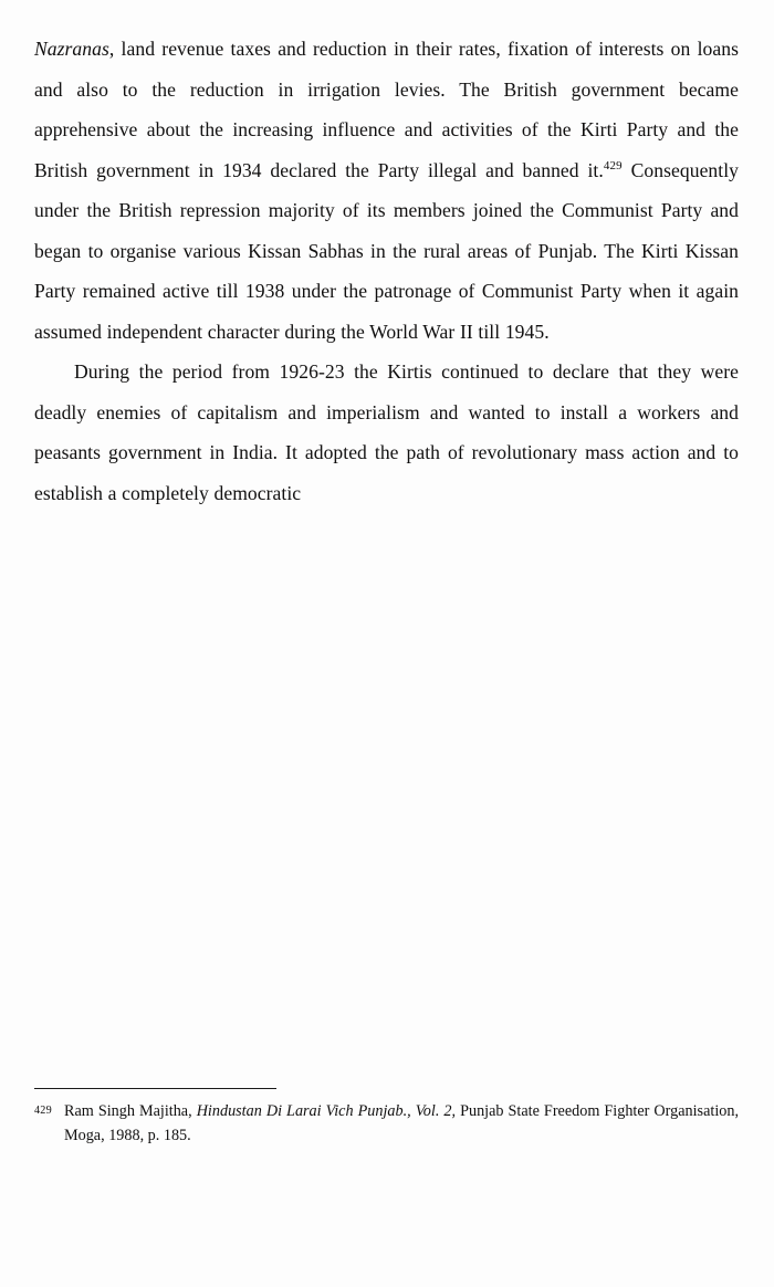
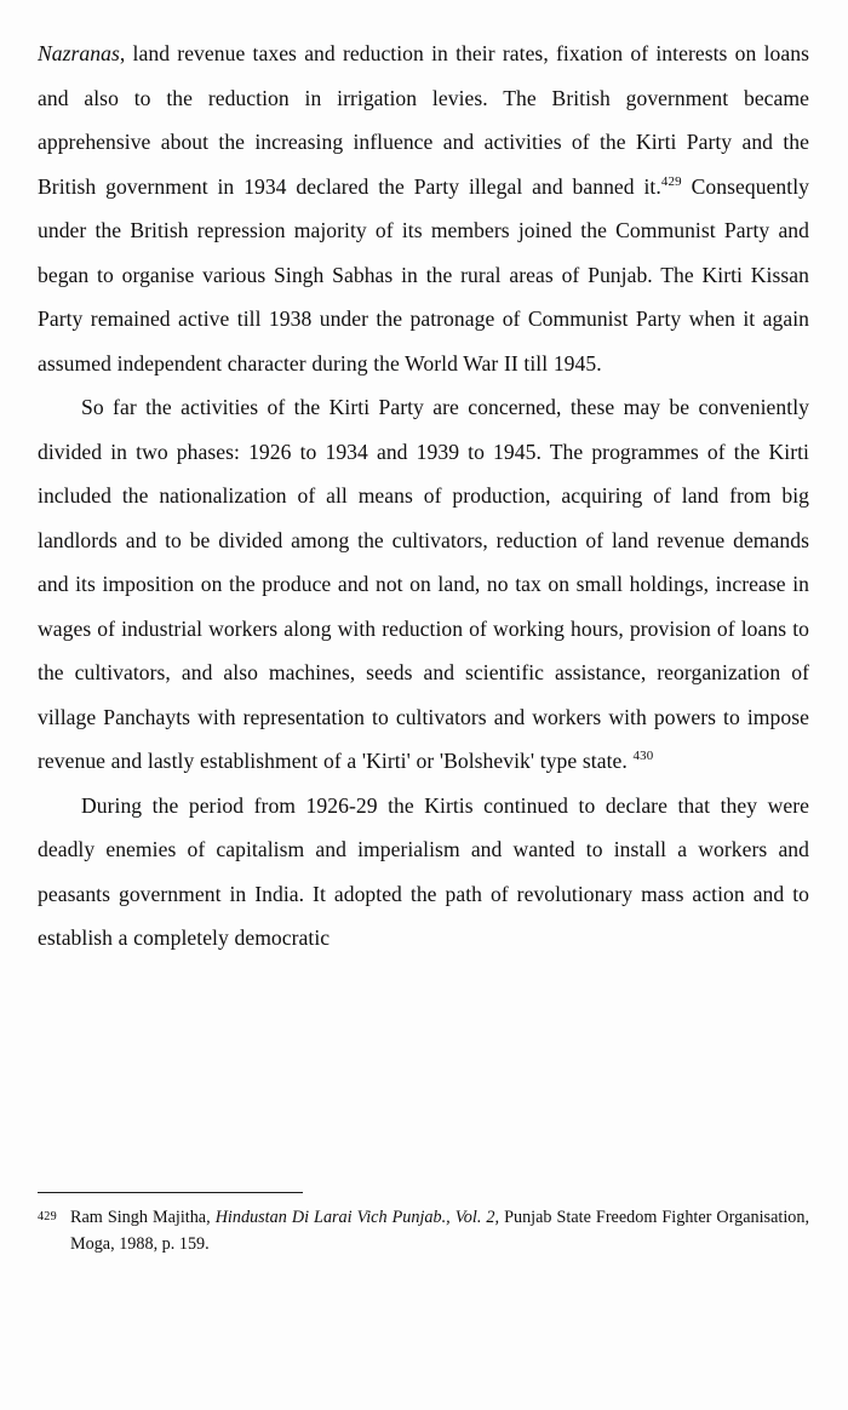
- Nazranas, land revenue taxes and reduction in their rates, fixation of interests on loans and also to the reduction in irrigation levies. The British government became apprehensive about the increasing influence and activities of the Kirti Party and the British government in 1934 declared the Party illegal and banned it.429 Consequently under the British repression majority of its members joined the Communist Party and began to organise various Kissan Sabhas in the rural areas of Punjab. The Kirti Kissan Party remained active till 1938 under the patronage of Communist Party when it again assumed independent character during the World War II till 1945.
+ Nazranas, land revenue taxes and reduction in their rates, fixation of interests on loans and also to the reduction in irrigation levies. The British government became apprehensive about the increasing influence and activities of the Kirti Party and the British government in 1934 declared the Party illegal and banned it.429 Consequently under the British repression majority of its members joined the Communist Party and began to organise various Singh Sabhas in the rural areas of Punjab. The Kirti Kissan Party remained active till 1938 under the patronage of Communist Party when it again assumed independent character during the World War II till 1945.
+ So far the activities of the Kirti Party are concerned, these may be conveniently divided in two phases: 1926 to 1934 and 1939 to 1945. The programmes of the Kirti included the nationalization of all means of production, acquiring of land from big landlords and to be divided among the cultivators, reduction of land revenue demands and its imposition on the produce and not on land, no tax on small holdings, increase in wages of industrial workers along with reduction of working hours, provision of loans to the cultivators, and also machines, seeds and scientific assistance, reorganization of village Panchayts with representation to cultivators and workers with powers to impose revenue and lastly establishment of a 'Kirti' or 'Bolshevik' type state. 430
- During the period from 1926-23 the Kirtis continued to declare that they were deadly enemies of capitalism and imperialism and wanted to install a workers and peasants government in India. It adopted the path of revolutionary mass action and to establish a completely democratic
+ During the period from 1926-29 the Kirtis continued to declare that they were deadly enemies of capitalism and imperialism and wanted to install a workers and peasants government in India. It adopted the path of revolutionary mass action and to establish a completely democratic
  429
- Ram Singh Majitha, Hindustan Di Larai Vich Punjab., Vol. 2, Punjab State Freedom Fighter Organisation, Moga, 1988, p. 185.
+ Ram Singh Majitha, Hindustan Di Larai Vich Punjab., Vol. 2, Punjab State Freedom Fighter Organisation, Moga, 1988, p. 159.
